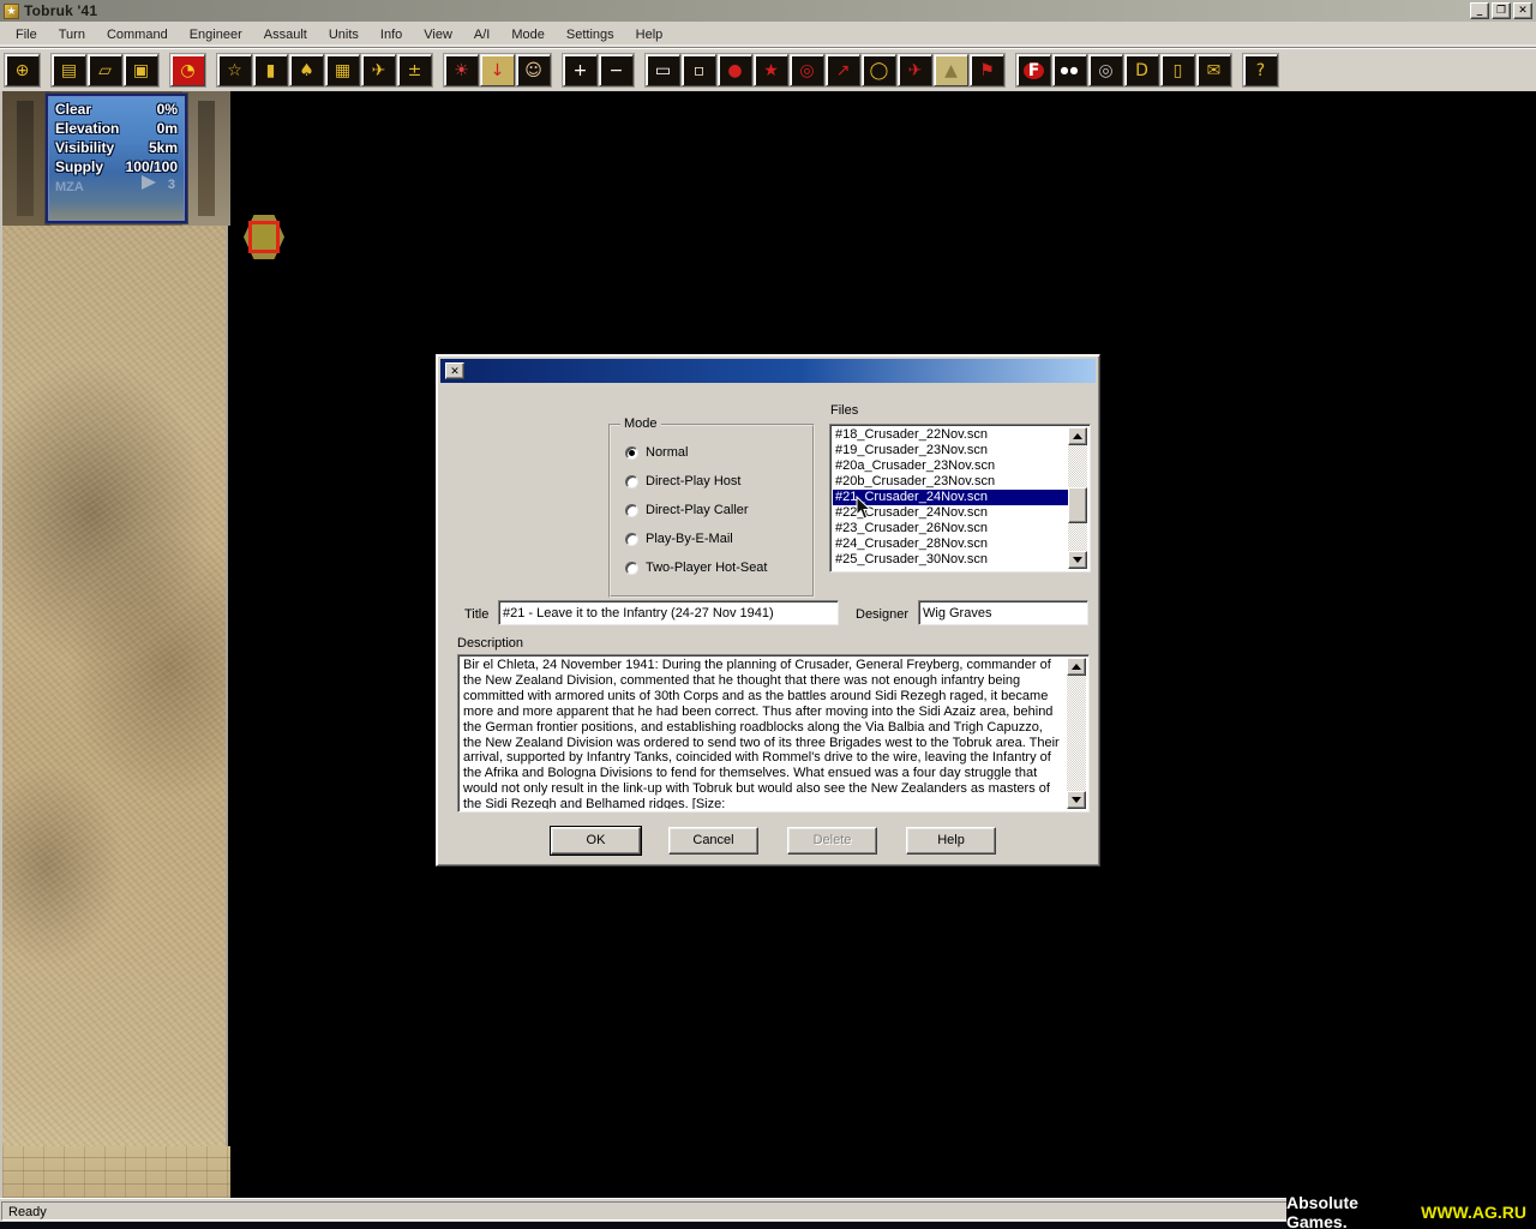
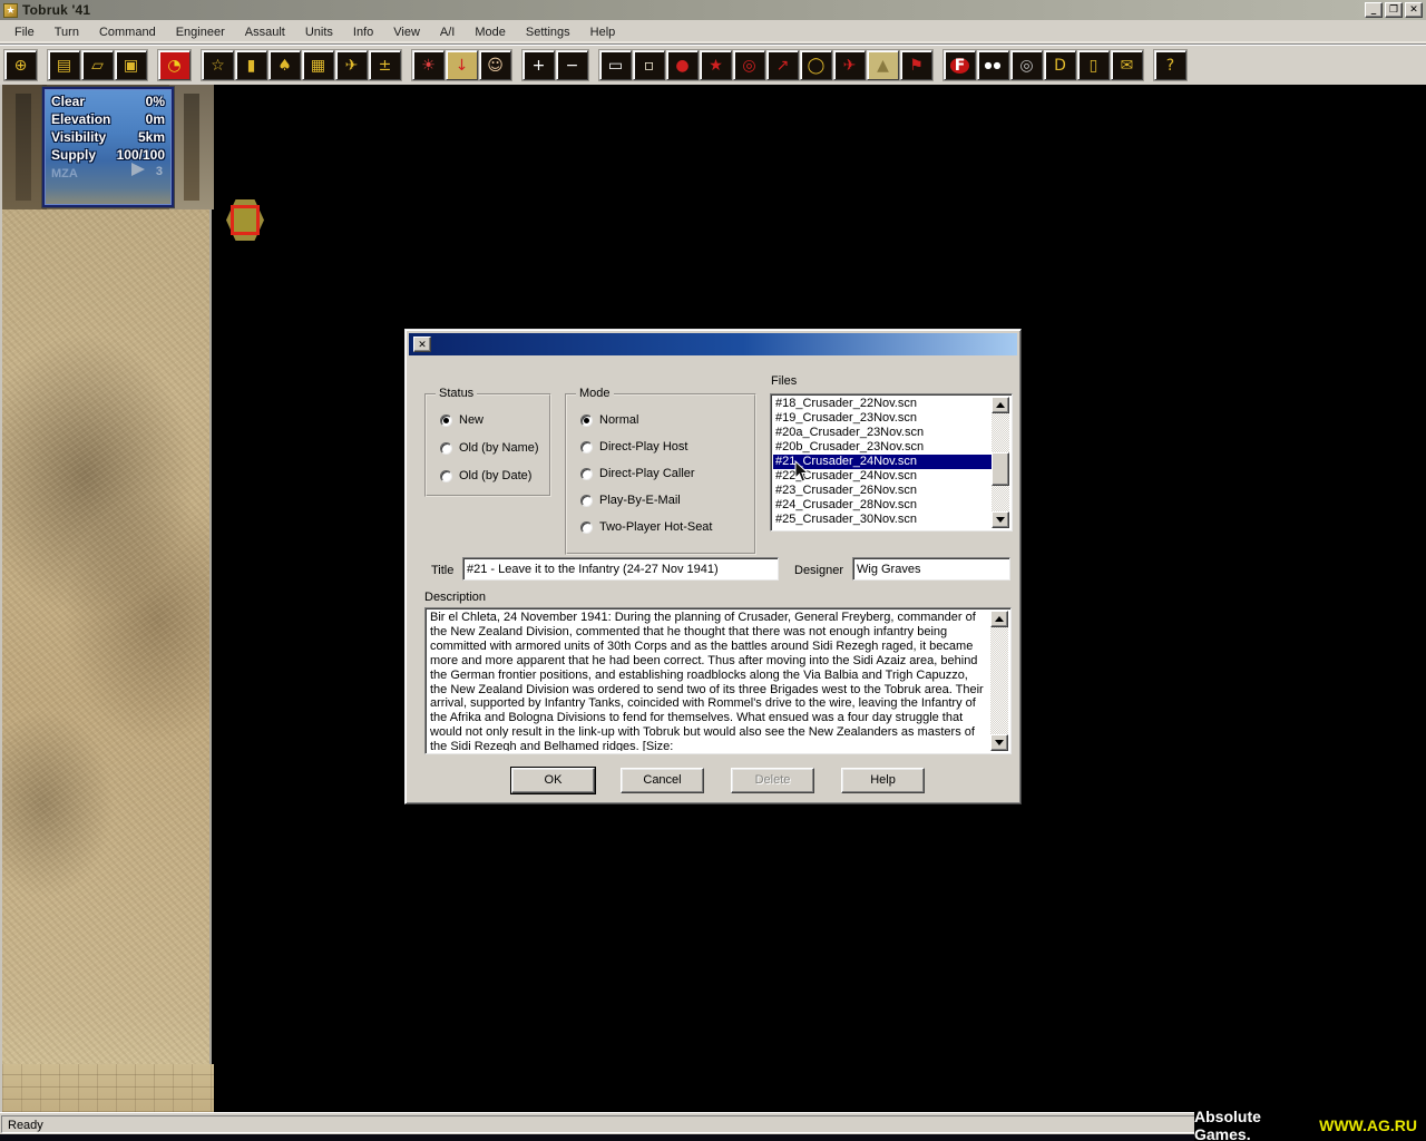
  ★
  Tobruk '41
  _
  ❐
  ✕
  File
  Turn
  Command
  Engineer
  Assault
  Units
  Info
  View
  A/I
  Mode
  Settings
  Help
  ⊕
  ▤
  ▱
  ▣
  ◔
  ☆
  ▮
  ♠
  ▦
  ✈
  ±
  ☀
  ↓
  ☺
  +
  −
  ▭
  ▫
  ●
  ★
  ◎
  ↗
  ◯
  ✈
  ▲
  ⚑
  F
  ●●
  ◎
  D
  ▯
  ✉
  ?
  Clear
  0%
  Elevation
  0m
  Visibility
  5km
  Supply
  100/100
  MZA
  3
  ✕
+ Status
+ New
+ Old (by Name)
+ Old (by Date)
  Mode
  Normal
  Direct-Play Host
  Direct-Play Caller
  Play-By-E-Mail
  Two-Player Hot-Seat
  Files
  #18_Crusader_22Nov.scn
  #19_Crusader_23Nov.scn
  #20a_Crusader_23Nov.scn
  #20b_Crusader_23Nov.scn
  #21_Crusader_24Nov.scn
  #22_Crusader_24Nov.scn
  #23_Crusader_26Nov.scn
  #24_Crusader_28Nov.scn
  #25_Crusader_30Nov.scn
  Title
  #21 - Leave it to the Infantry (24-27 Nov 1941)
  Designer
  Wig Graves
  Description
  Bir el Chleta, 24 November 1941: During the planning of Crusader, General Freyberg, commander of the New Zealand Division, commented that he thought that there was not enough infantry being committed with armored units of 30th Corps and as the battles around Sidi Rezegh raged, it became more and more apparent that he had been correct. Thus after moving into the Sidi Azaiz area, behind the German frontier positions, and establishing roadblocks along the Via Balbia and Trigh Capuzzo, the New Zealand Division was ordered to send two of its three Brigades west to the Tobruk area. Their arrival, supported by Infantry Tanks, coincided with Rommel's drive to the wire, leaving the Infantry of the Afrika and Bologna Divisions to fend for themselves. What ensued was a four day struggle that would not only result in the link-up with Tobruk but would also see the New Zealanders as masters of the Sidi Rezegh and Belhamed ridges. [Size:
  OK
  Cancel
  Delete
  Help
  Ready
  Absolute Games.
  WWW.AG.RU
